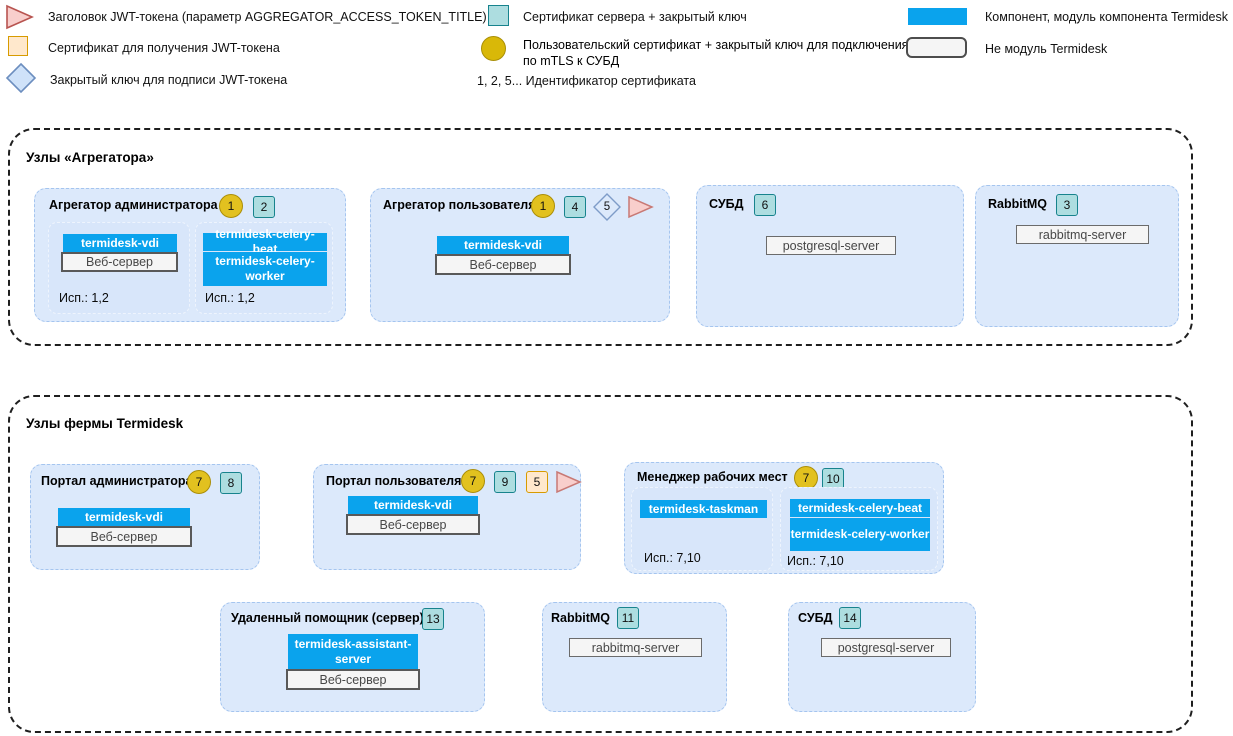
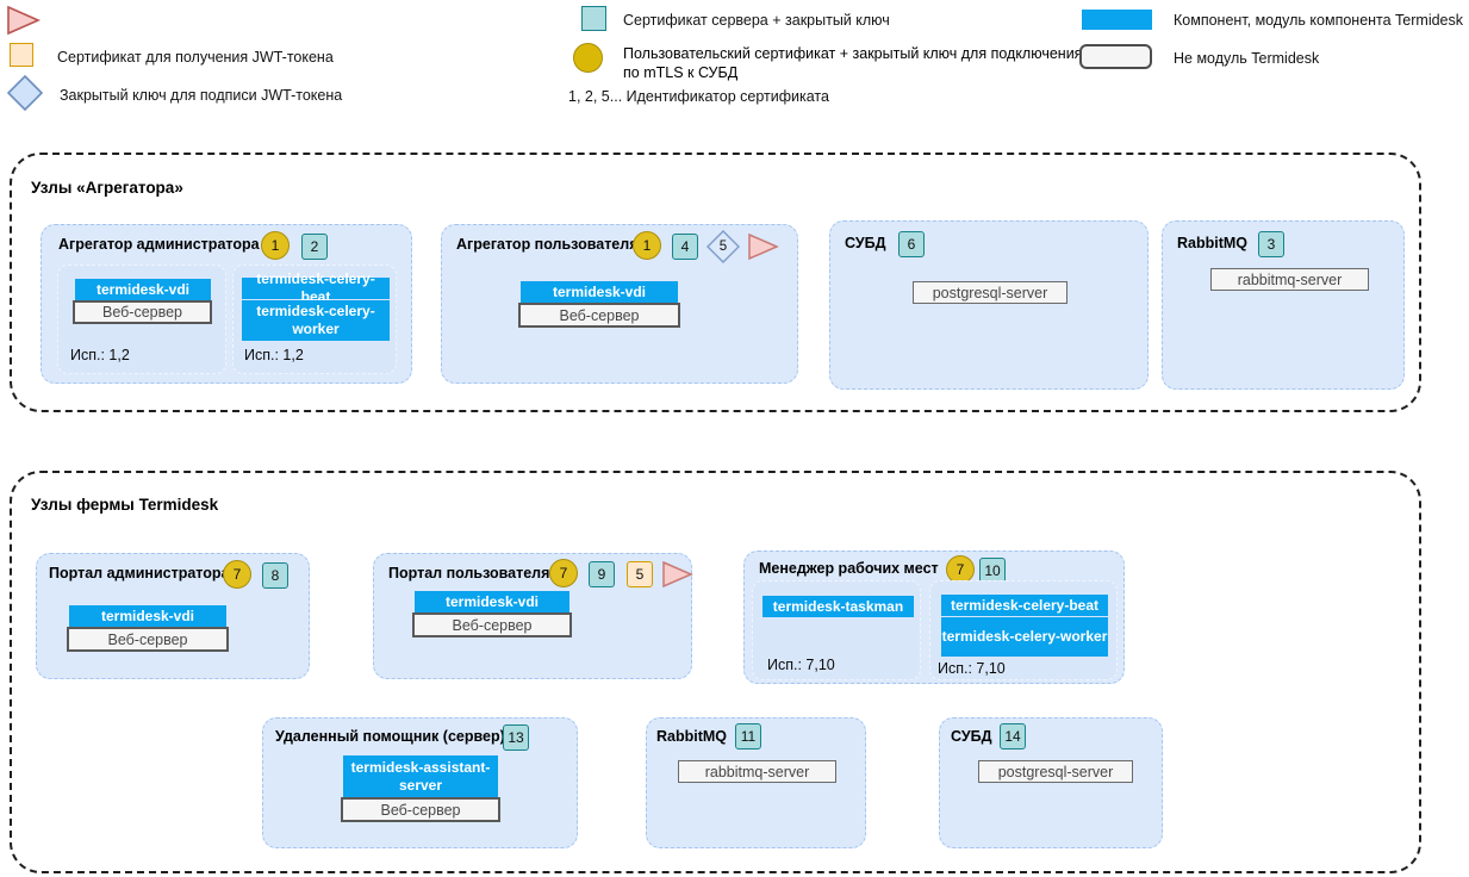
- Заголовок JWT-токена (параметр AGGREGATOR_ACCESS_TOKEN_TITLE)
  Сертификат для получения JWT-токена
  Закрытый ключ для подписи JWT-токена
  Сертификат сервера + закрытый ключ
  Пользовательский сертификат + закрытый ключ для подключени
  по mTLS к СУБД
  1, 2, 5... Идентификатор сертификата
  Компонент, модуль компонента Termidesk
  Не модуль Termidesk
  Узлы «Агрегатора»
  Агрегатор администратора
  1
  2
  termidesk-vdi
  Веб-сервер
  Исп.: 1,2
  termidesk-celery-beat
  termidesk-celery-worker
  Исп.: 1,2
  Агрегатор пользовател
  1
  4
  5
  termidesk-vdi
  Веб-сервер
  СУБД
  6
  postgresql-server
  RabbitMQ
  3
  rabbitmq-server
  Узлы фермы Termidesk
  Портал администратор
  7
  8
  termidesk-vdi
  Веб-сервер
  Портал пользователя
  7
  9
  5
  termidesk-vdi
  Веб-сервер
  Менеджер рабочих мест
  7
  10
  termidesk-taskman
  Исп.: 7,10
  termidesk-celery-beat
  termidesk-celery-worker
  Исп.: 7,10
  Удаленный помощник (сервер
  13
  termidesk-assistant-server
  Веб-сервер
  RabbitMQ
  11
  rabbitmq-server
  СУБД
  14
  postgresql-server
